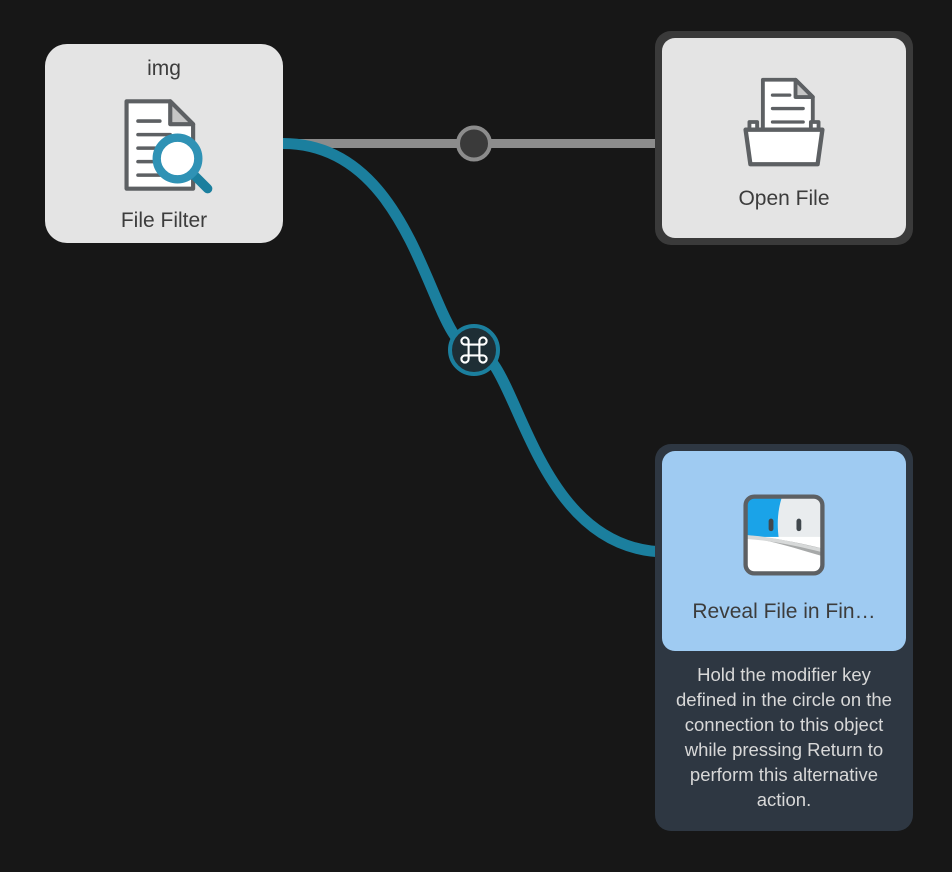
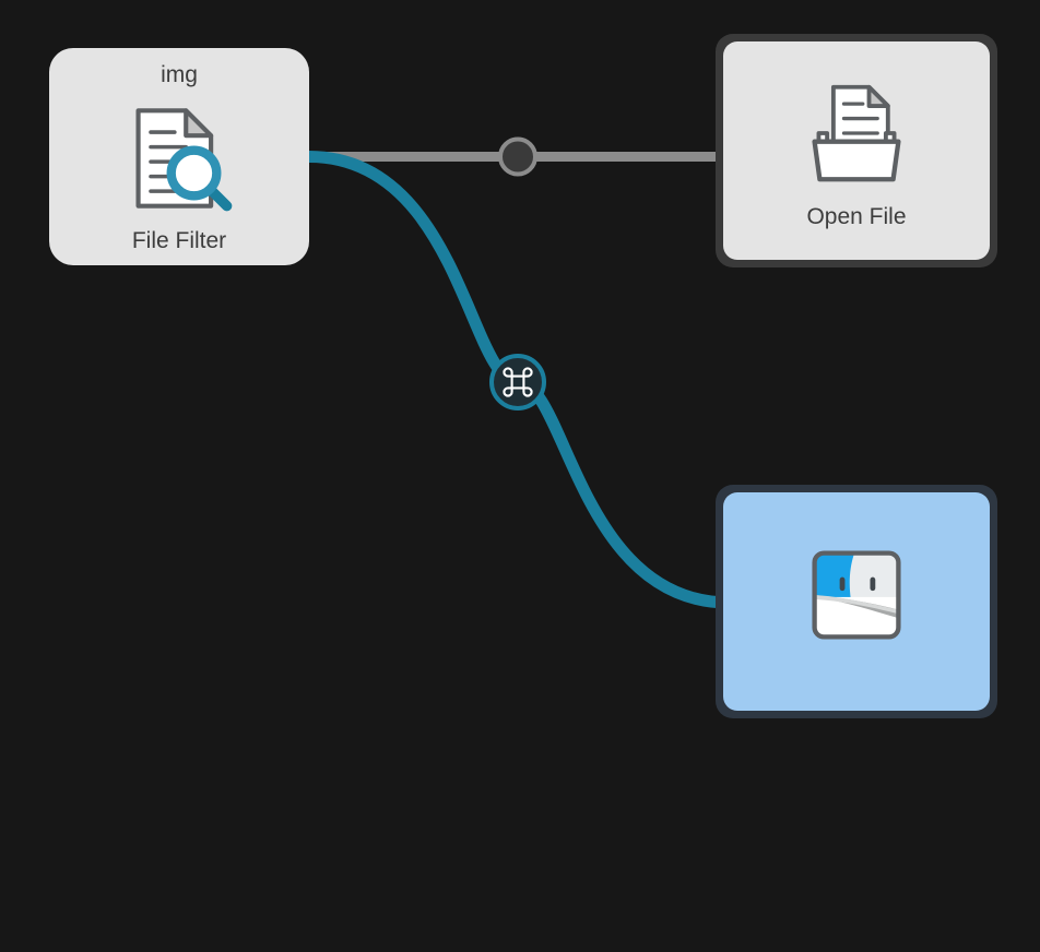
  img
  File Filter
  Open File
- Reveal File in Fin…
- Hold the modifier key defined in the circle on the connection to this object while pressing Return to perform this alternative action.
